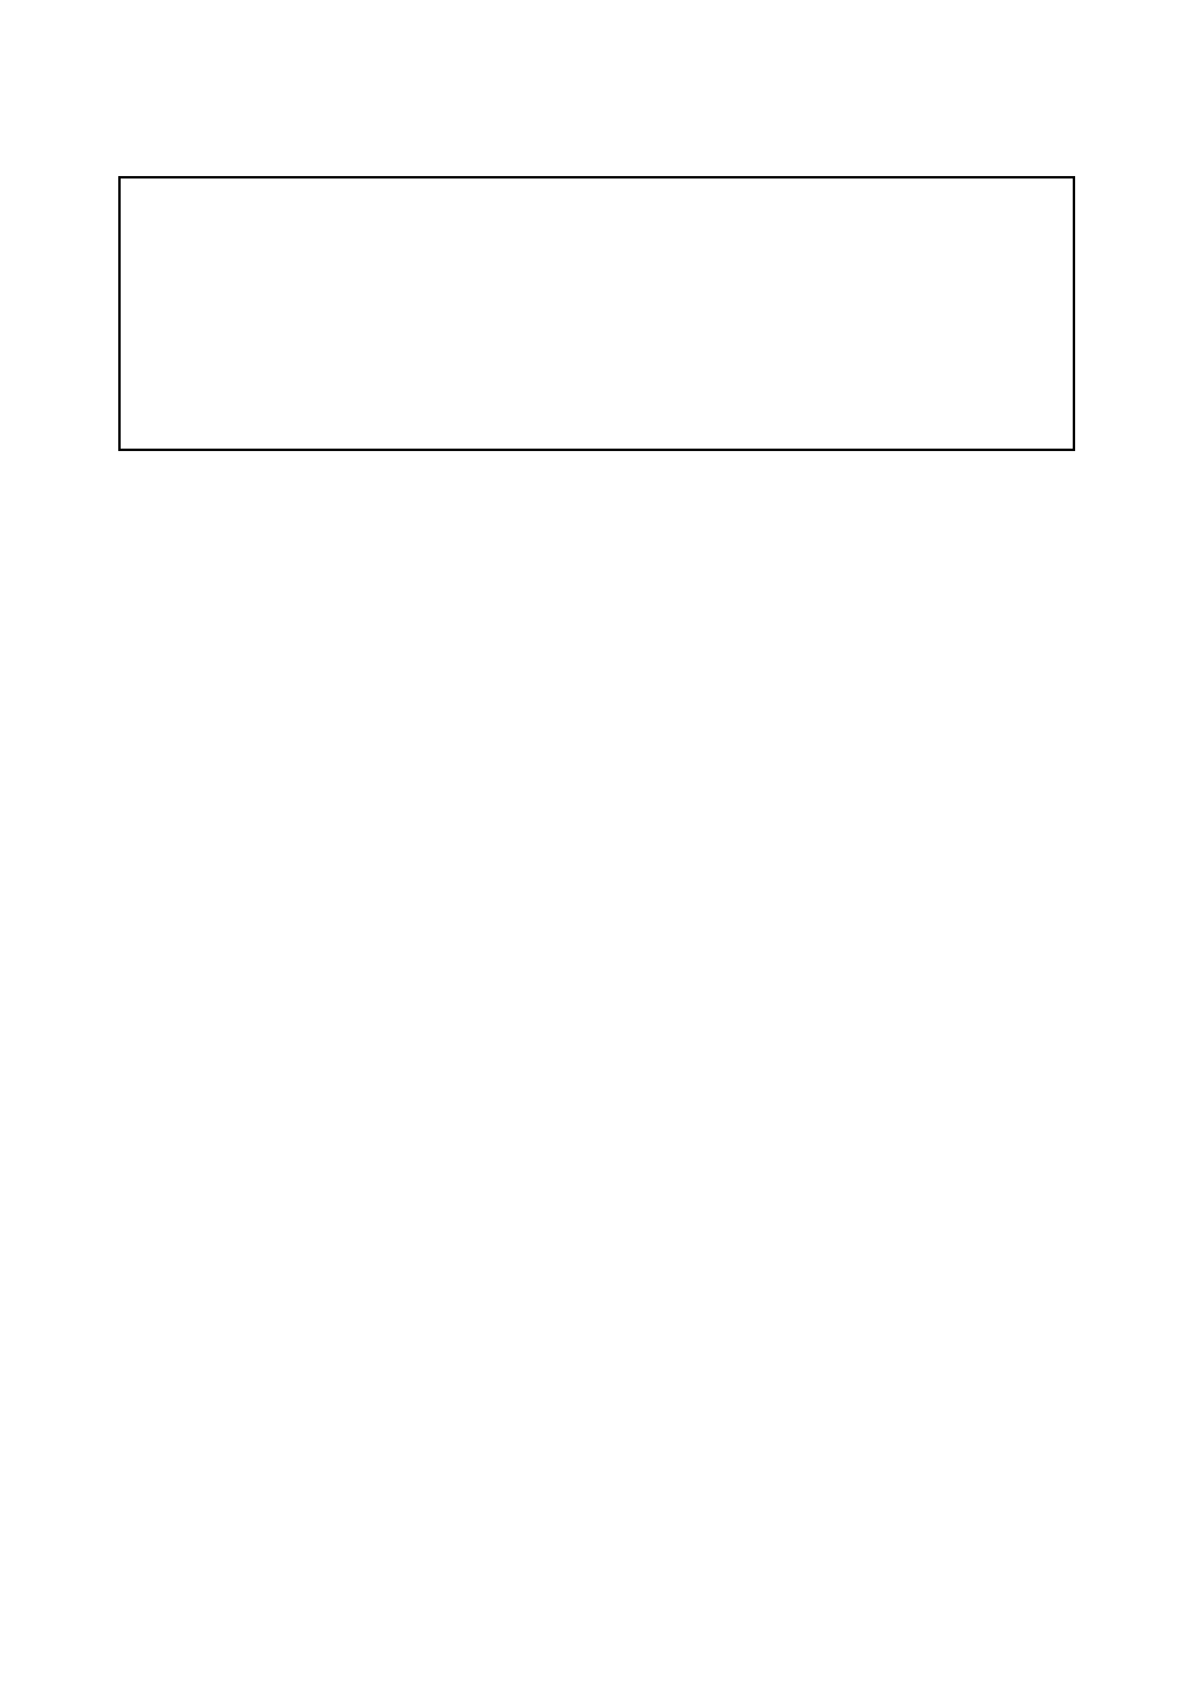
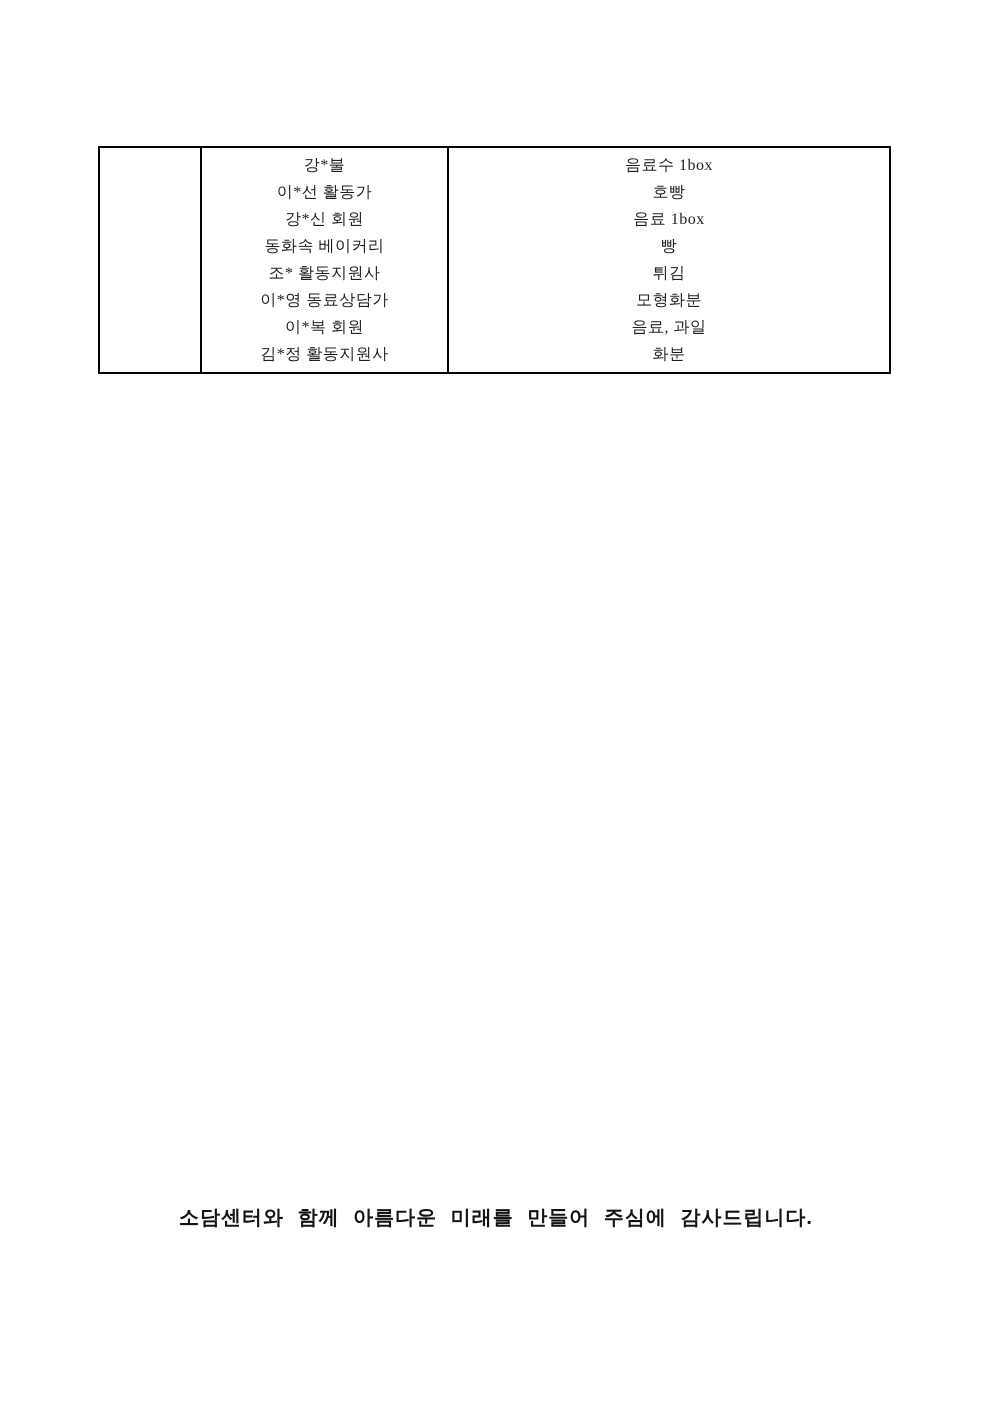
+ 강*불
+ 이*선 활동가
+ 강*신 회원
+ 동화속 베이커리
+ 조* 활동지원사
+ 이*영 동료상담가
+ 이*복 회원
+ 김*정 활동지원사
+ 음료수 1box
+ 호빵
+ 음료 1box
+ 빵
+ 튀김
+ 모형화분
+ 음료, 과일
+ 화분
+ 소담센터와 함께 아름다운 미래를 만들어 주심에 감사드립니다.
